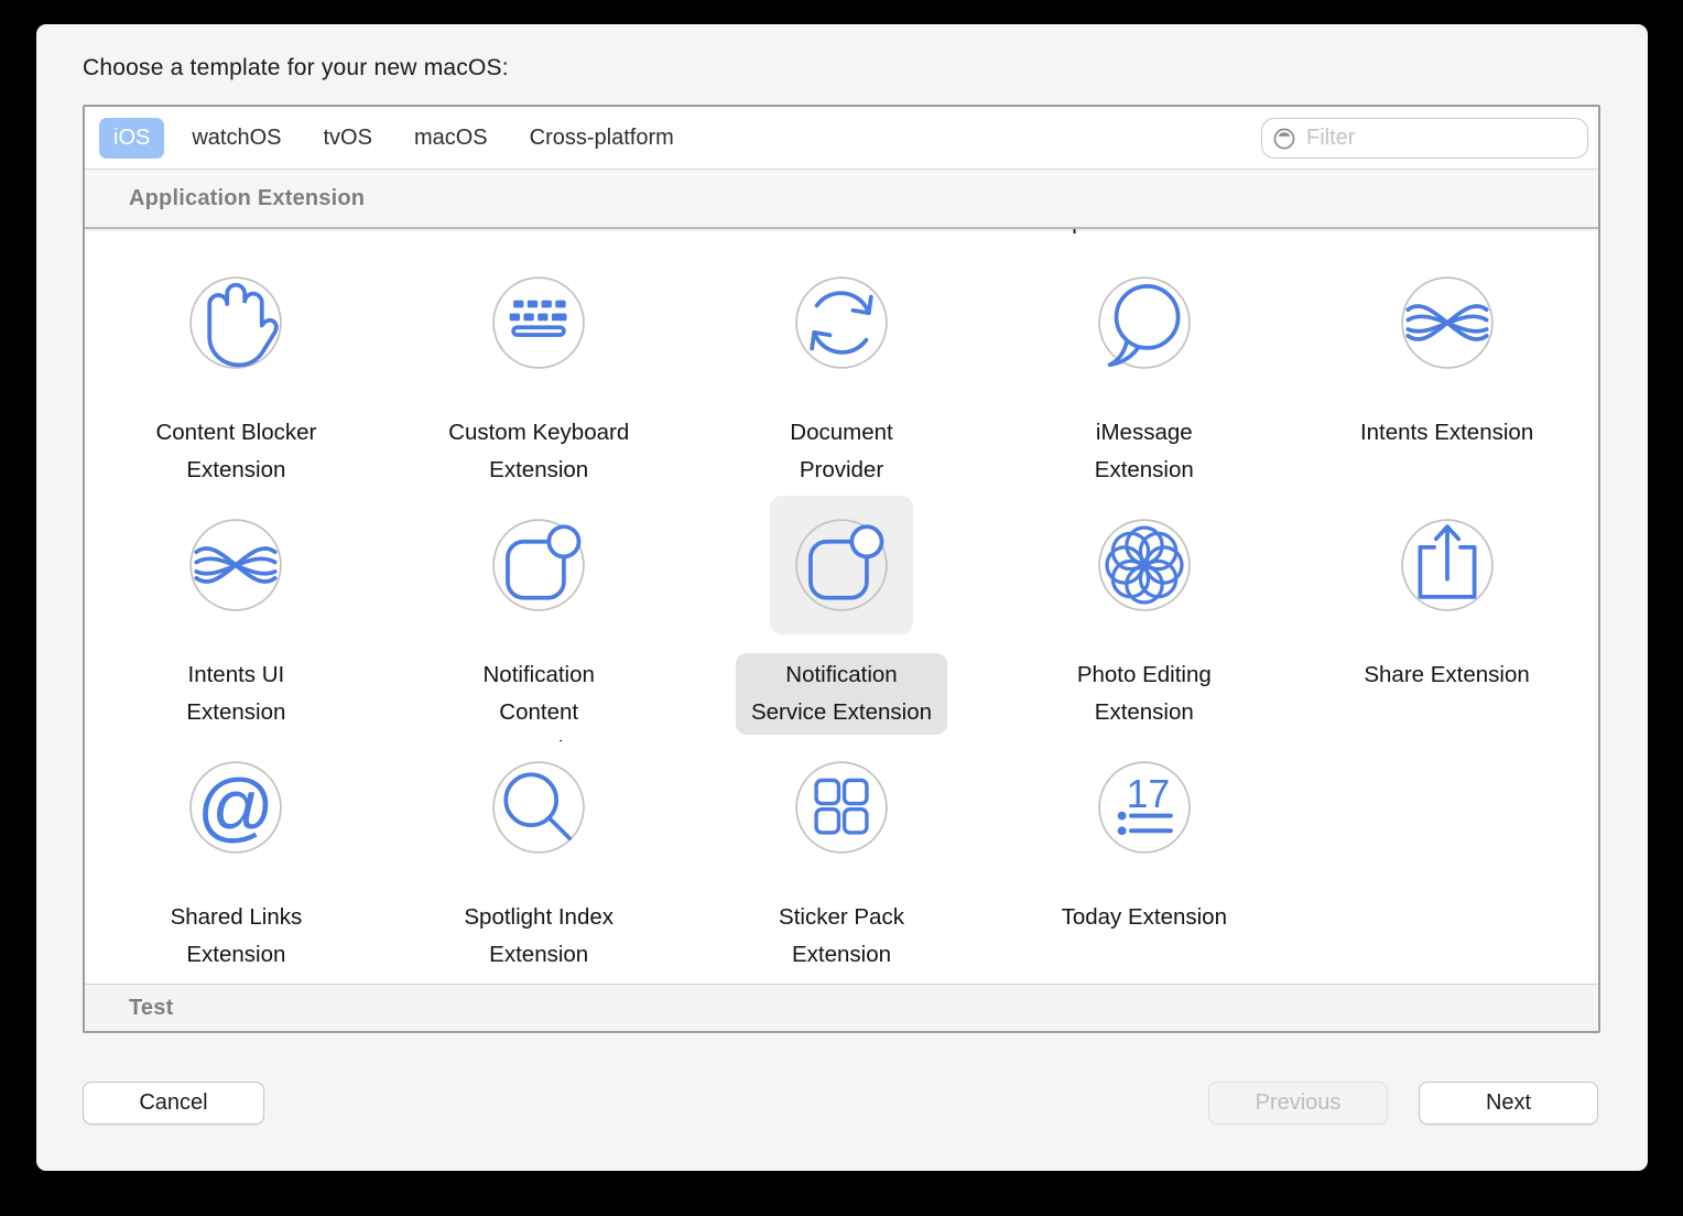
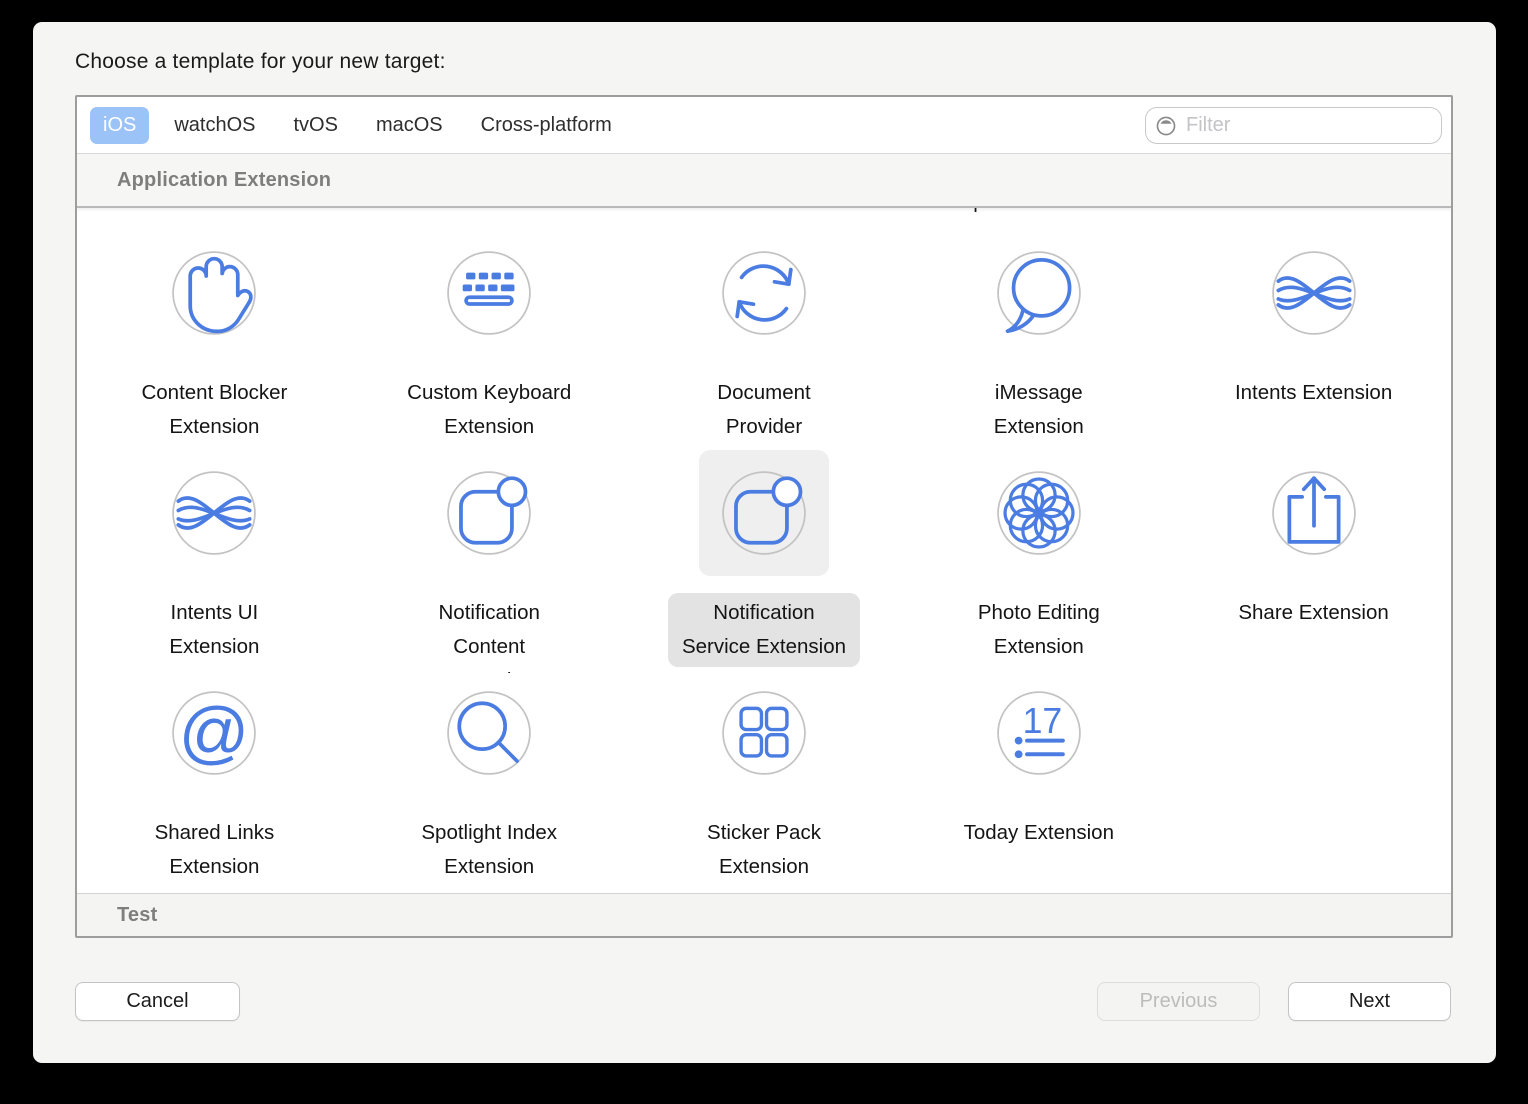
- Choose a template for your new macOS:
+ Choose a template for your new target:
  iOS
  watchOS
  tvOS
  macOS
  Cross-platform
  Filter
  Application Extension
  Content Blocker
  Extension
  Custom Keyboard
  Extension
  Document
  Provider
  iMessage
  Extension
  Intents Extension
  Intents UI
  Extension
  Notification
  Content
  Notification
  Service Extension
  Photo Editing
  Extension
  Share Extension
  @
  Shared Links
  Extension
  Spotlight Index
  Extension
  Sticker Pack
  Extension
  17
  Today Extension
  Test
  Cancel
  Previous
  Next
